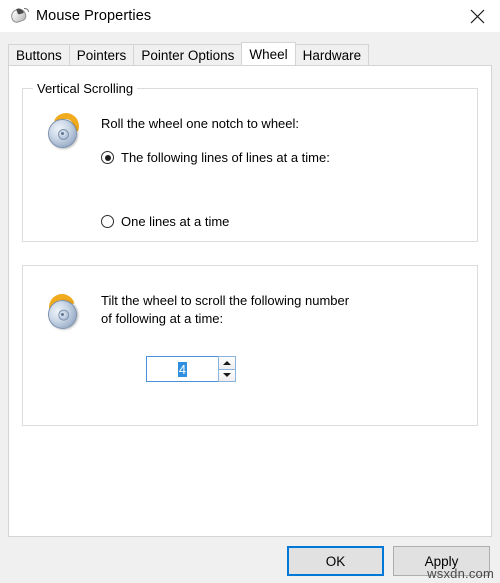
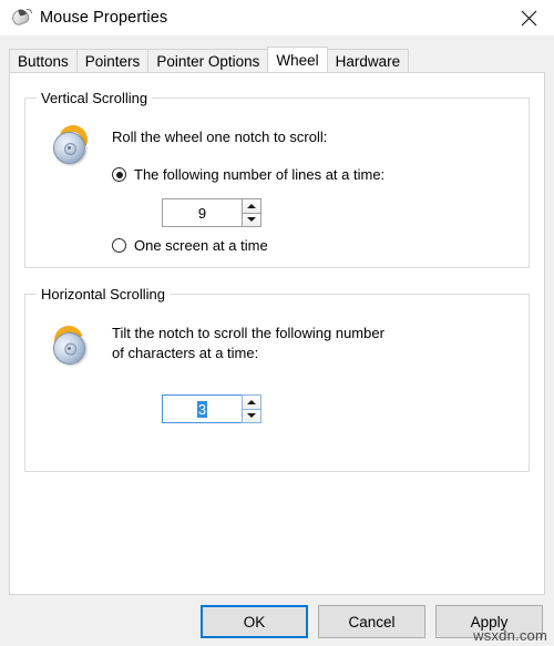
  Mouse Properties
  Buttons
  Pointers
  Pointer Options
  Wheel
  Hardware
  Vertical Scrolling
- Roll the wheel one notch to wheel:
+ Roll the wheel one notch to scroll:
- The following lines of lines at a time:
+ The following number of lines at a time:
+ 9
- One lines at a time
+ One screen at a time
+ Horizontal Scrolling
- Tilt the wheel to scroll the following number
+ Tilt the notch to scroll the following number
- of following at a time:
+ of characters at a time:
- 4
+ 3
  OK
+ Cancel
  Apply
  wsxdn.com
